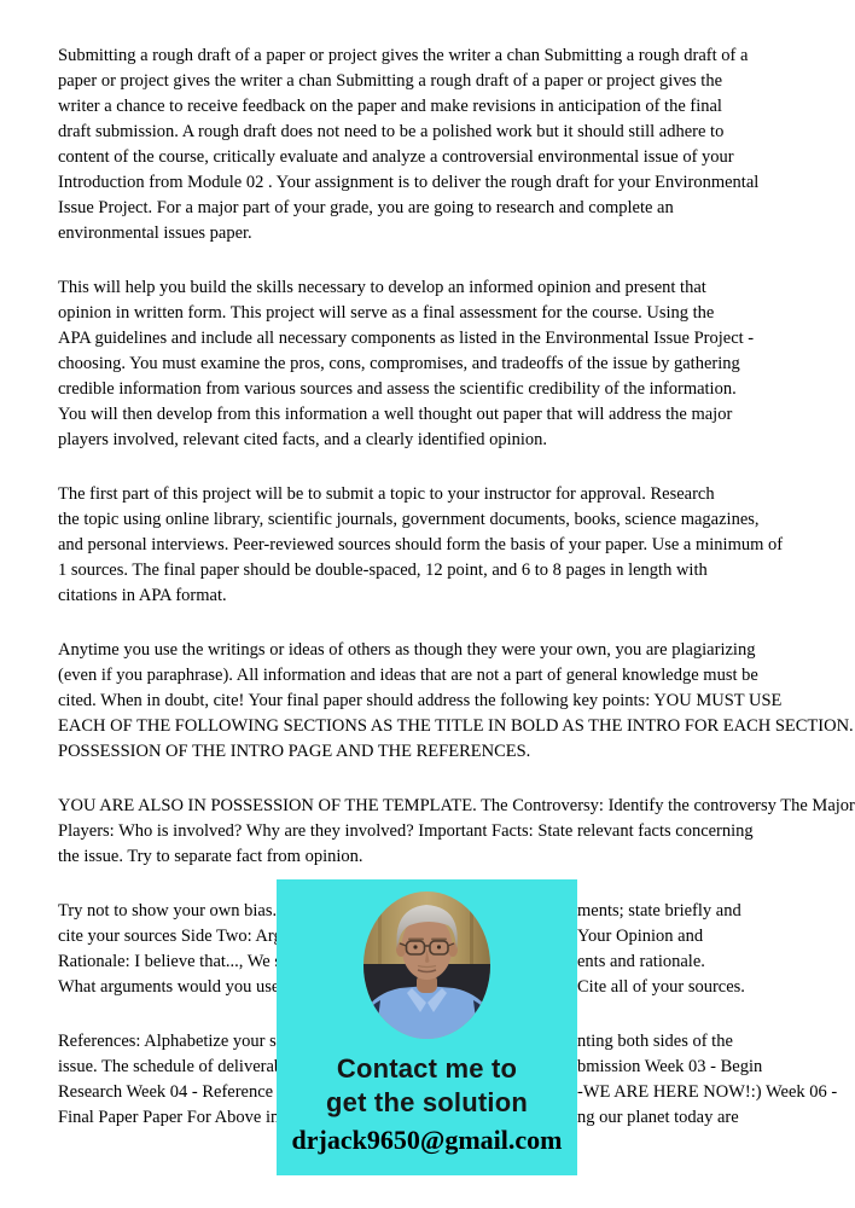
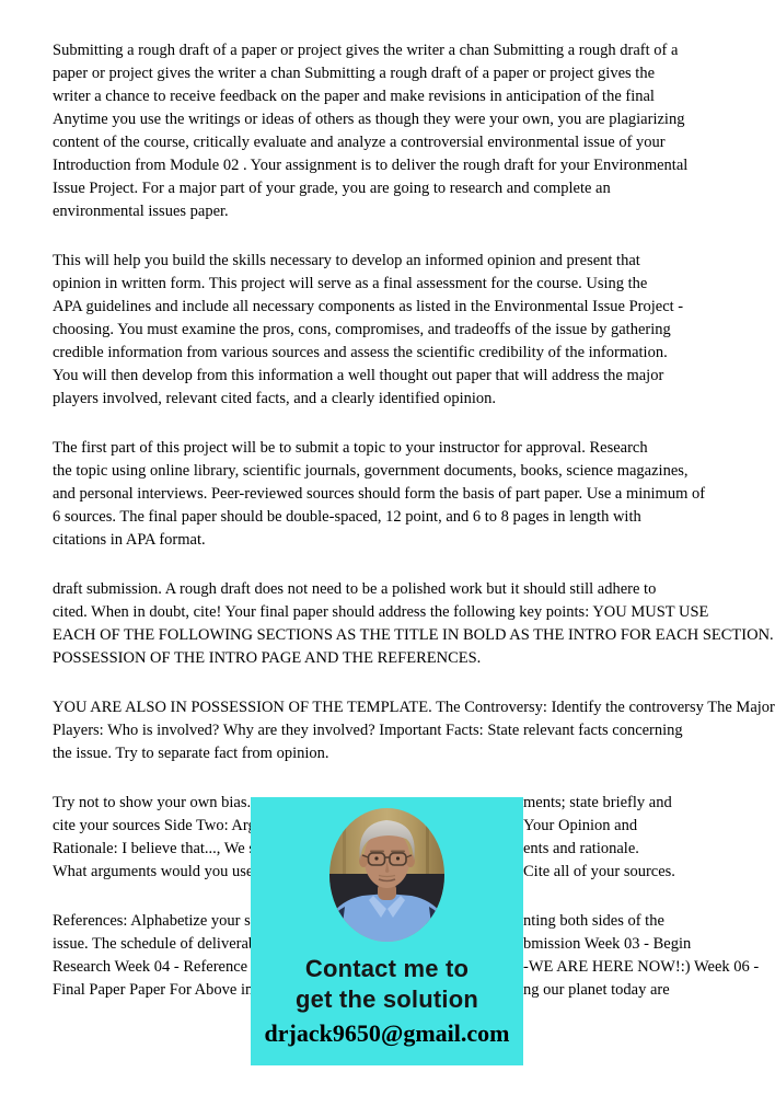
  Submitting a rough draft of a paper or project gives the writer a chan Submitting a rough draft of a
  paper or project gives the writer a chan Submitting a rough draft of a paper or project gives the
  writer a chance to receive feedback on the paper and make revisions in anticipation of the final
- draft submission. A rough draft does not need to be a polished work but it should still adhere to
+ Anytime you use the writings or ideas of others as though they were your own, you are plagiarizing
  content of the course, critically evaluate and analyze a controversial environmental issue of your
  Introduction from Module 02 . Your assignment is to deliver the rough draft for your Environmental
  Issue Project. For a major part of your grade, you are going to research and complete an
  environmental issues paper.
  This will help you build the skills necessary to develop an informed opinion and present that
  opinion in written form. This project will serve as a final assessment for the course. Using the
  APA guidelines and include all necessary components as listed in the Environmental Issue Project -
  choosing. You must examine the pros, cons, compromises, and tradeoffs of the issue by gathering
  credible information from various sources and assess the scientific credibility of the information.
  You will then develop from this information a well thought out paper that will address the major
  players involved, relevant cited facts, and a clearly identified opinion.
  The first part of this project will be to submit a topic to your instructor for approval. Research
  the topic using online library, scientific journals, government documents, books, science magazines,
- and personal interviews. Peer-reviewed sources should form the basis of your paper. Use a minimum of
+ and personal interviews. Peer-reviewed sources should form the basis of part paper. Use a minimum of
- 1 sources. The final paper should be double-spaced, 12 point, and 6 to 8 pages in length with
+ 6 sources. The final paper should be double-spaced, 12 point, and 6 to 8 pages in length with
  citations in APA format.
- Anytime you use the writings or ideas of others as though they were your own, you are plagiarizing
+ draft submission. A rough draft does not need to be a polished work but it should still adhere to
- (even if you paraphrase). All information and ideas that are not a part of general knowledge must be
  cited. When in doubt, cite! Your final paper should address the following key points: YOU MUST USE
  EACH OF THE FOLLOWING SECTIONS AS THE TITLE IN BOLD AS THE INTRO FOR EACH SECTION.
  POSSESSION OF THE INTRO PAGE AND THE REFERENCES.
  YOU ARE ALSO IN POSSESSION OF THE TEMPLATE. The Controversy: Identify the controversy The Major
  Players: Who is involved? Why are they involved? Important Facts: State relevant facts concerning
  the issue. Try to separate fact from opinion.
  Try not to show your own bias.
  ments; state briefly and
  cite your sources Side Two: Ar
  Your Opinion and
  Rationale: I believe that..., We
  ents and rationale.
  What arguments would you us
  Cite all of your sources.
  References: Alphabetize your s
  nting both sides of the
  issue. The schedule of delivera
  bmission Week 03 - Begin
  Research Week 04 - Reference
  -WE ARE HERE NOW!:) Week 06 -
  Final Paper Paper For Above in
  ng our planet today are
  Contact me to
  get the solution
  drjack9650@gmail.com
